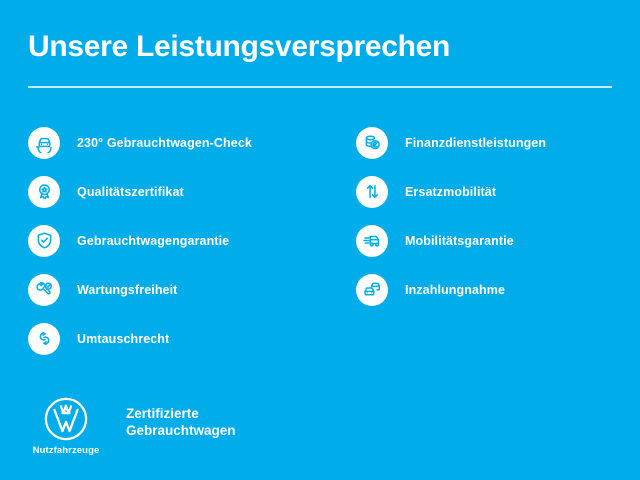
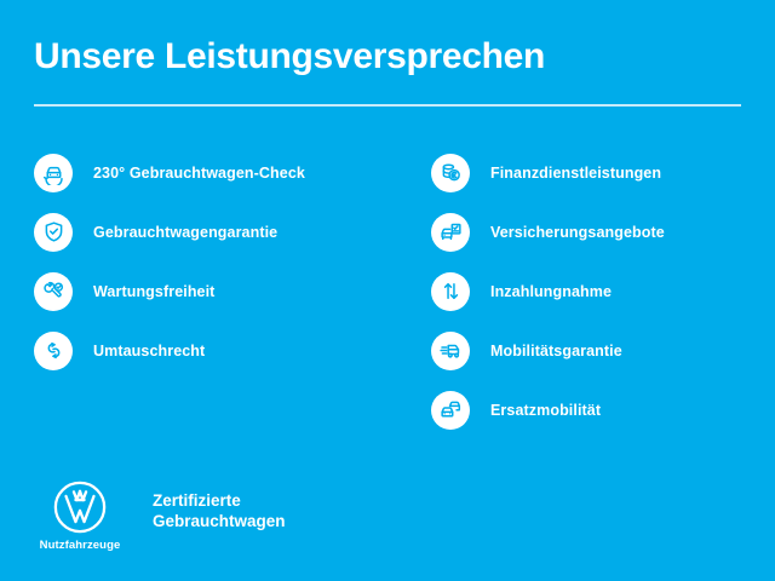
  Unsere Leistungsversprechen
  230° Gebrauchtwagen-Check
- Qualitätszertifikat
  Gebrauchtwagengarantie
  Wartungsfreiheit
  Umtauschrecht
  Finanzdienstleistungen
+ Versicherungsangebote
- Ersatzmobilität
+ Inzahlungnahme
  Mobilitätsgarantie
- Inzahlungnahme
+ Ersatzmobilität
  Nutzfahrzeuge
  Zertifizierte
  Gebrauchtwagen
